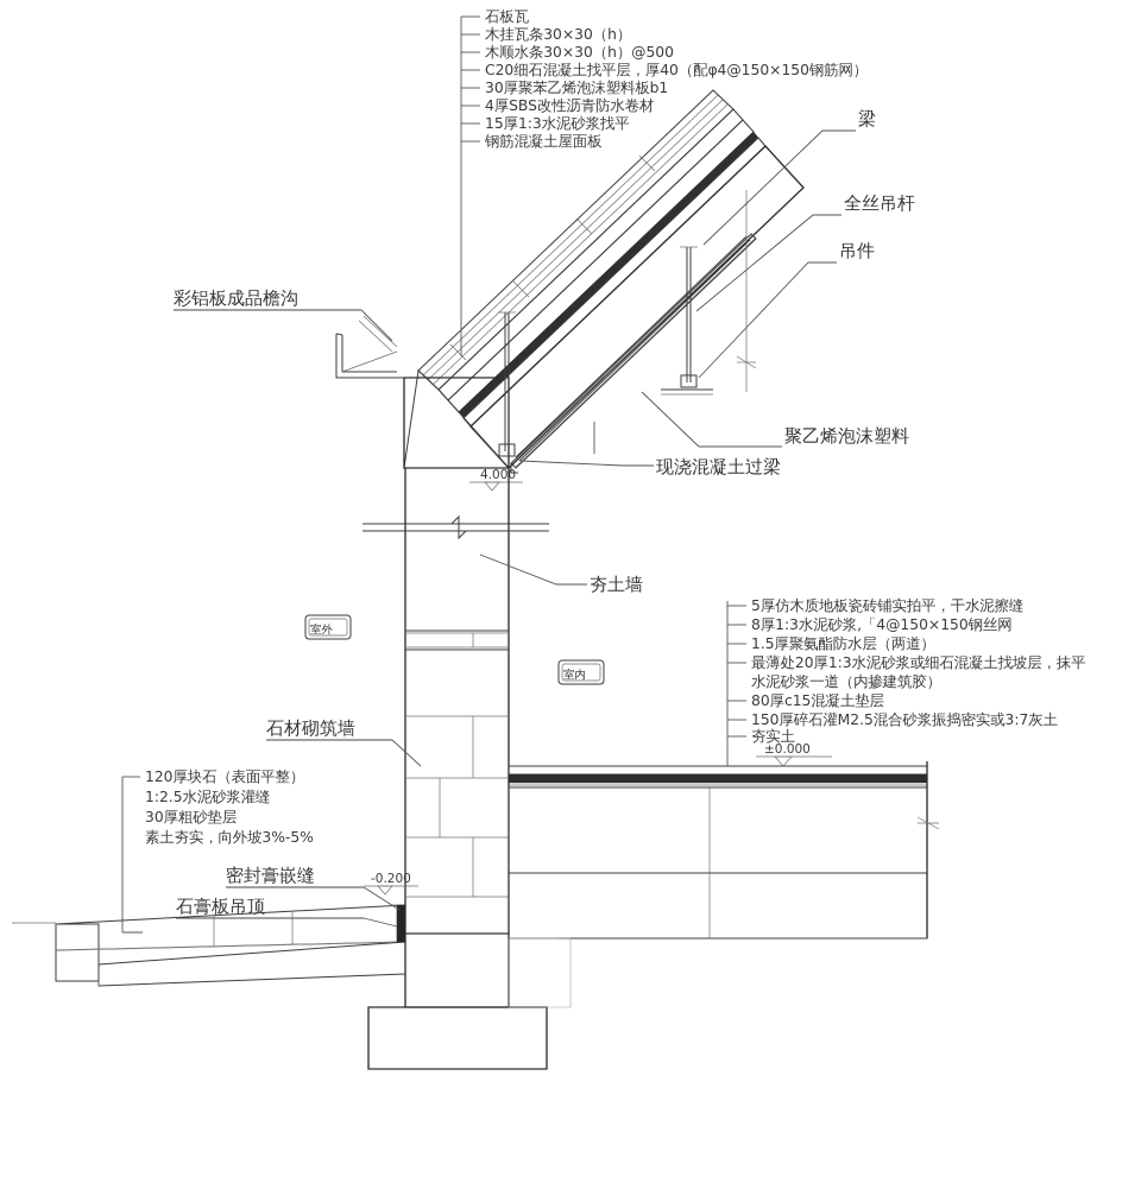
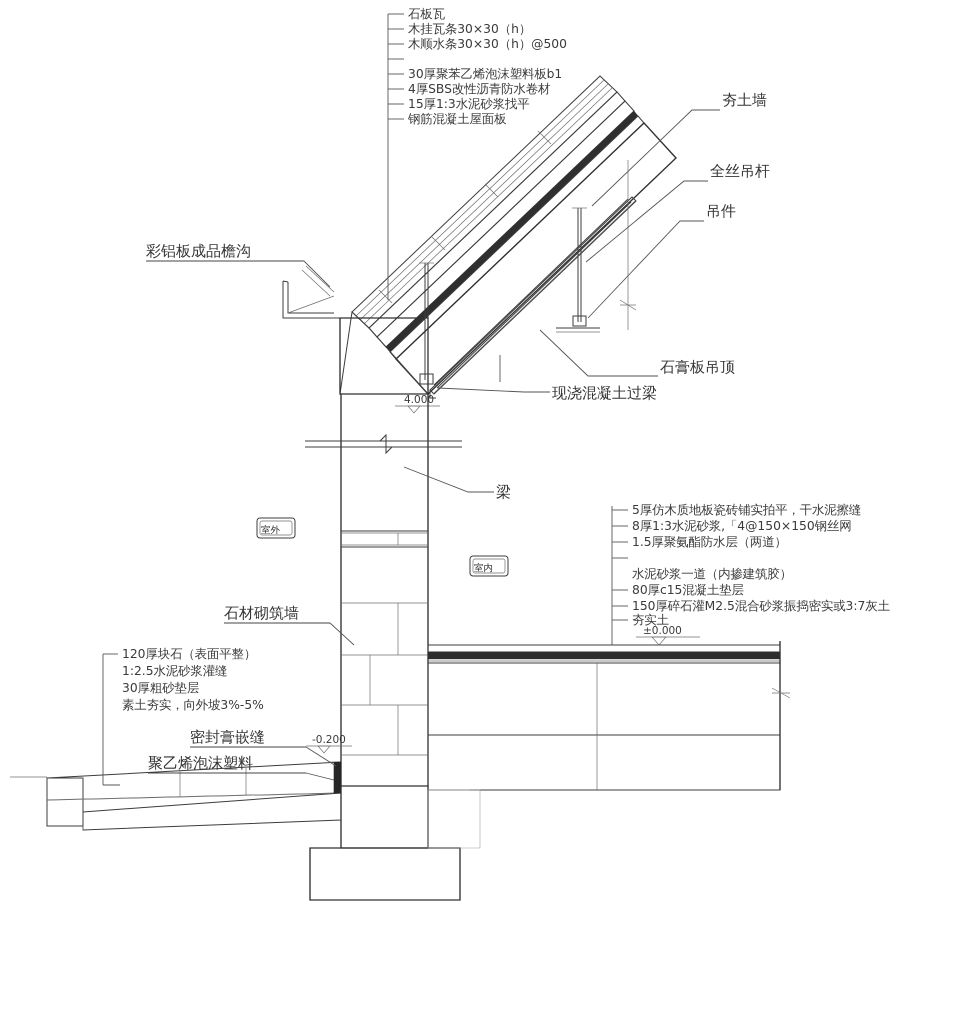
  4.000
  ±0.000
  -0.200
  室外
  室内
  石板瓦
  木挂瓦条30×30（h）
  木顺水条30×30（h）@500
- C20细石混凝土找平层，厚40（配φ4@150×150钢筋网）
  30厚聚苯乙烯泡沫塑料板b1
  4厚SBS改性沥青防水卷材
  15厚1:3水泥砂浆找平
  钢筋混凝土屋面板
  5厚仿木质地板瓷砖铺实拍平，干水泥擦缝
  8厚1:3水泥砂浆,「4@150×150钢丝网
  1.5厚聚氨酯防水层（两道）
- 最薄处20厚1:3水泥砂浆或细石混凝土找坡层，抹平
  水泥砂浆一道（内掺建筑胶）
  80厚c15混凝土垫层
  150厚碎石灌M2.5混合砂浆振捣密实或3:7灰土
  夯实土
  120厚块石（表面平整）
  1:2.5水泥砂浆灌缝
  30厚粗砂垫层
  素土夯实，向外坡3%-5%
  彩铝板成品檐沟
- 梁
+ 夯土墙
  全丝吊杆
  吊件
- 聚乙烯泡沫塑料
+ 石膏板吊顶
  现浇混凝土过梁
- 夯土墙
+ 梁
  石材砌筑墙
  密封膏嵌缝
- 石膏板吊顶
+ 聚乙烯泡沫塑料
